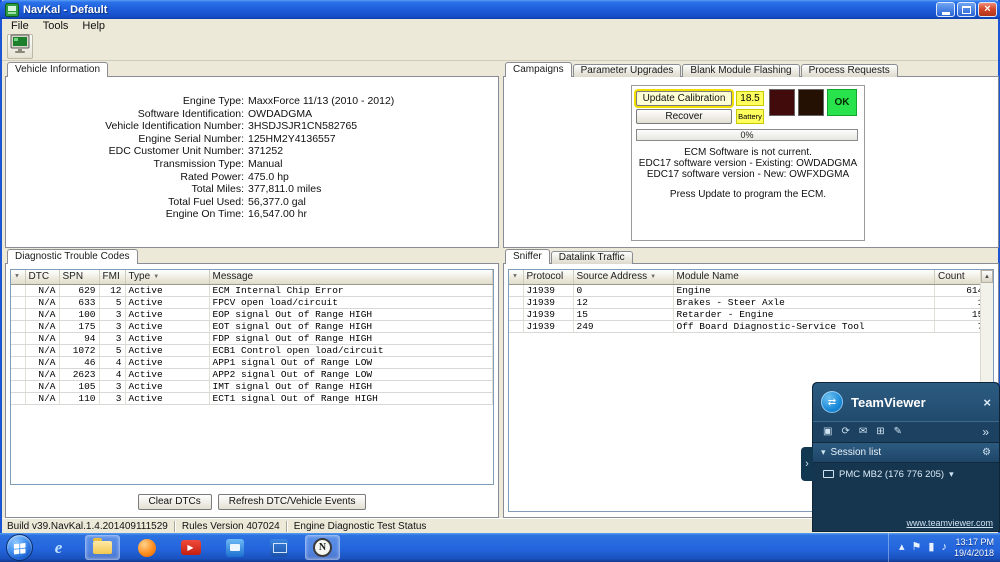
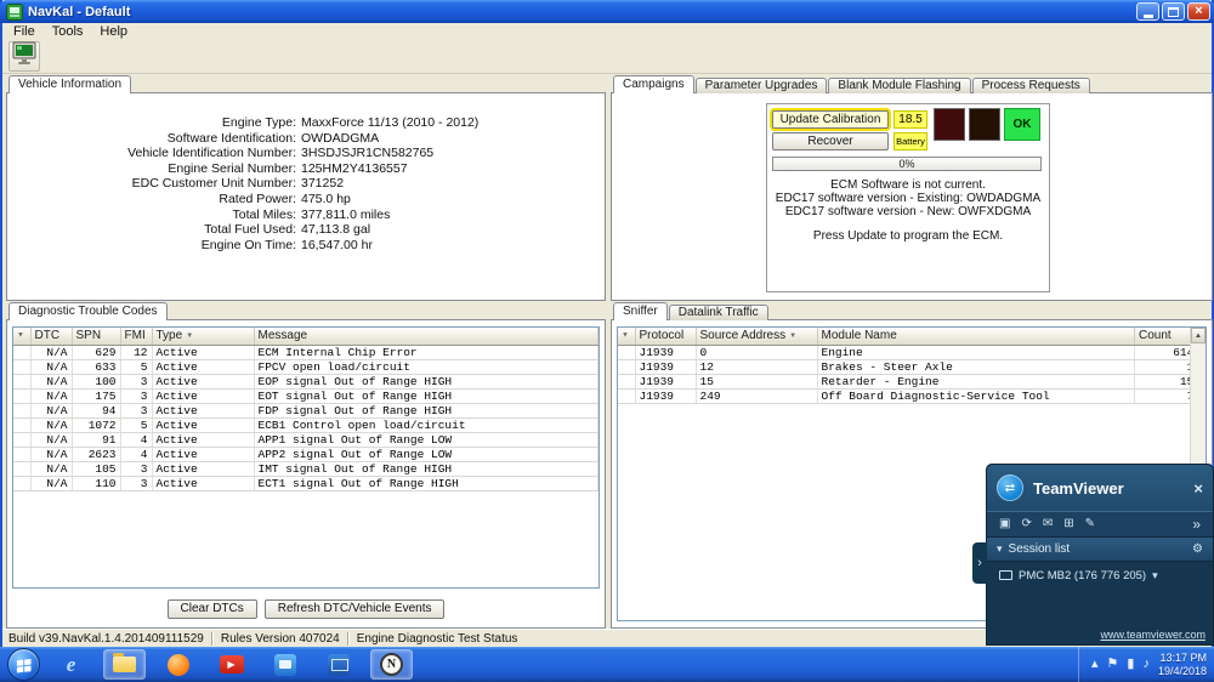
  NavKal - Default
  ×
  File
  Tools
  Help
  Vehicle Information
  Engine Type:
  MaxxForce 11/13 (2010 - 2012)
  Software Identification:
  OWDADGMA
  Vehicle Identification Number:
  3HSDJSJR1CN582765
  Engine Serial Number:
  125HM2Y4136557
  EDC Customer Unit Number:
  371252
- Transmission Type:
- Manual
  Rated Power:
  475.0 hp
  Total Miles:
  377,811.0 miles
  Total Fuel Used:
- 56,377.0 gal
+ 47,113.8 gal
  Engine On Time:
  16,547.00 hr
  Campaigns
  Parameter Upgrades
  Blank Module Flashing
  Process Requests
  Update Calibration
  18.5
  Recover
  Battery
  OK
  0%
  ECM Software is not current.
  EDC17 software version - Existing: OWDADGMA
  EDC17 software version - New: OWFXDGMA
  Press Update to program the ECM.
  Diagnostic Trouble Codes
  	DTC	SPN	FMI	Type	Message
  	N/A	629	12	Active	ECM Internal Chip Error
  	N/A	633	5	Active	FPCV open load/circuit
  	N/A	100	3	Active	EOP signal Out of Range HIGH
  	N/A	175	3	Active	EOT signal Out of Range HIGH
  	N/A	94	3	Active	FDP signal Out of Range HIGH
  	N/A	1072	5	Active	ECB1 Control open load/circuit
- 	N/A	46	4	Active	APP1 signal Out of Range LOW
+ 	N/A	91	4	Active	APP1 signal Out of Range LOW
  	N/A	2623	4	Active	APP2 signal Out of Range LOW
  	N/A	105	3	Active	IMT signal Out of Range HIGH
  	N/A	110	3	Active	ECT1 signal Out of Range HIGH
  Clear DTCs
  Refresh DTC/Vehicle Events
  Sniffer
  Datalink Traffic
  	Protocol	Source Address	Module Name	Count
  	J1939	0	Engine	61
  	J1939	12	Brakes - Steer Axle
  	J1939	15	Retarder - Engine	1
  	J1939	249	Off Board Diagnostic-Service Tool
  Build v39.NavKal.1.4.201409111529
  Rules Version 407024
  Engine Diagnostic Test Status
  e
  ▶
  N
  ▴
  ⚑
  ▮
  ♪
  13:17 PM
  19/4/2018
  ›
  ⇄
  TeamViewer
  ×
  ▣
  ⟳
  ✉
  ⊞
  ✎
  »
  ▾
  Session list
  ⚙
  PMC MB2 (176 776 205)
  ▾
  www.teamviewer.com
